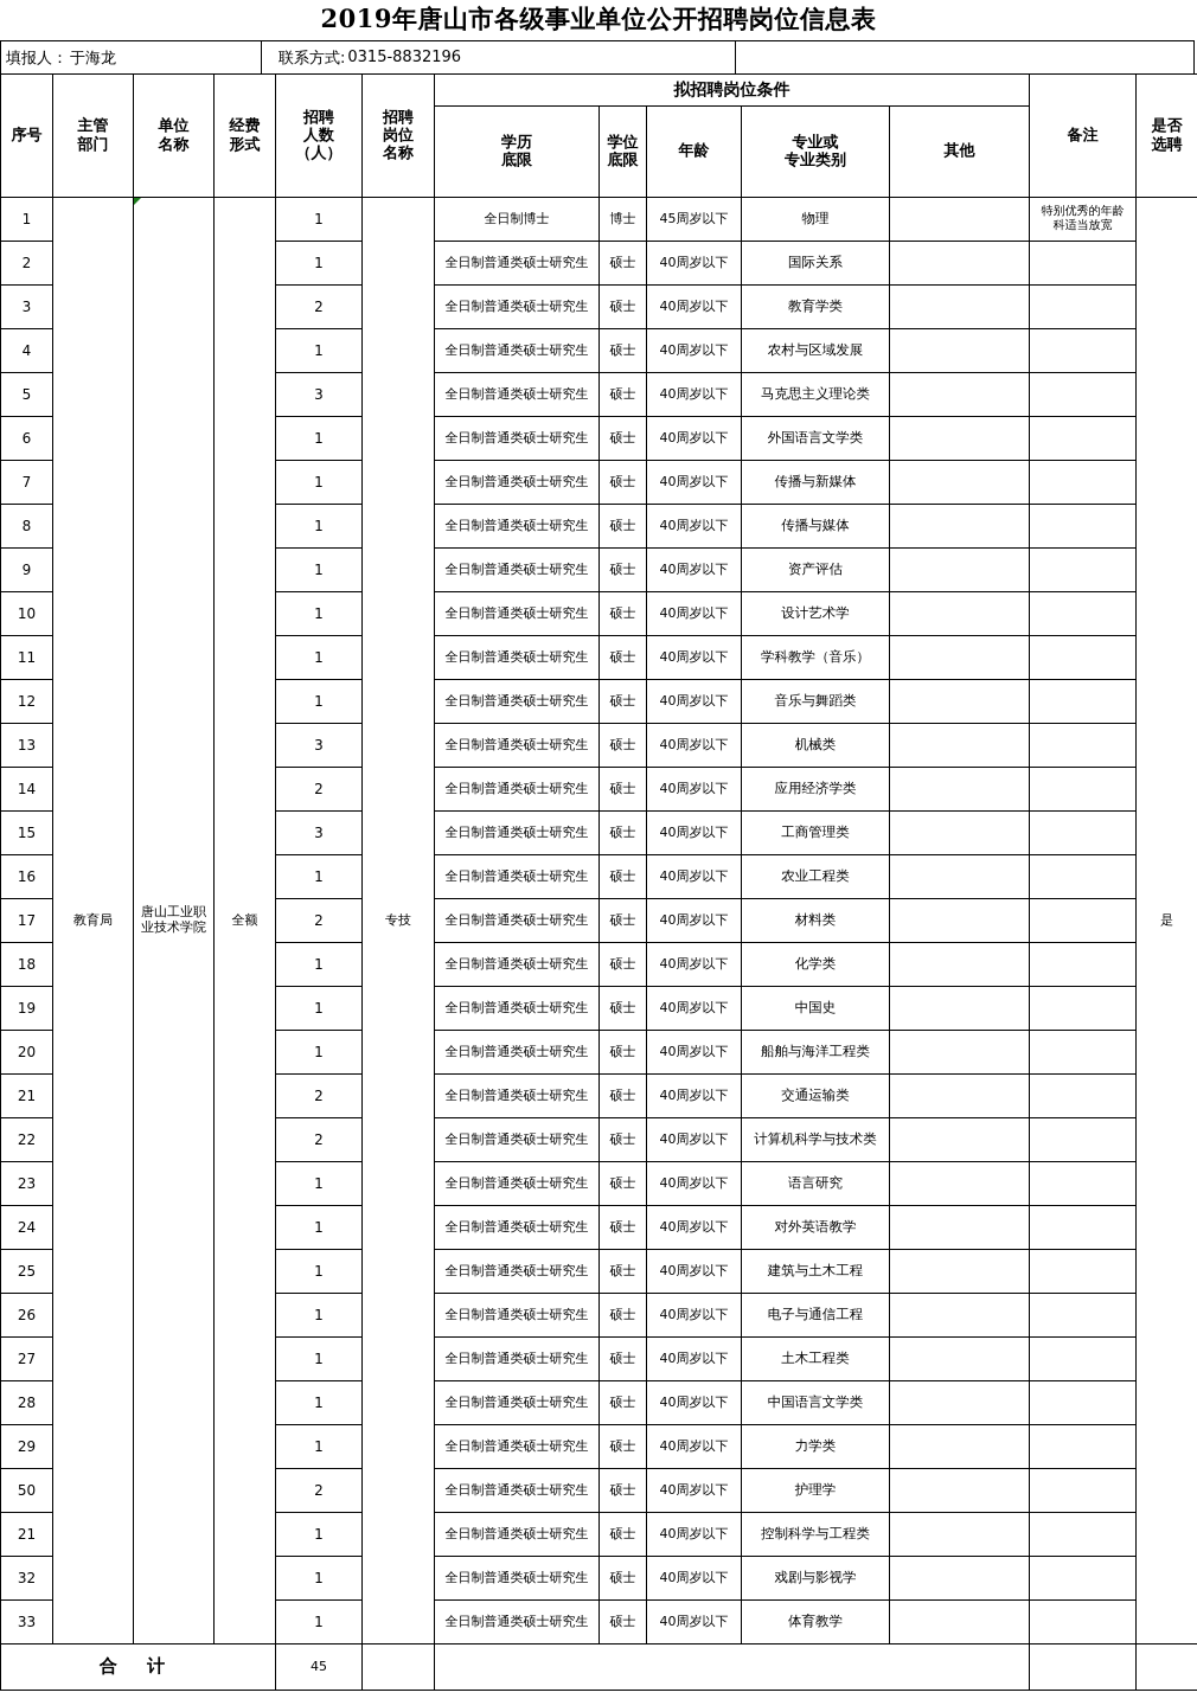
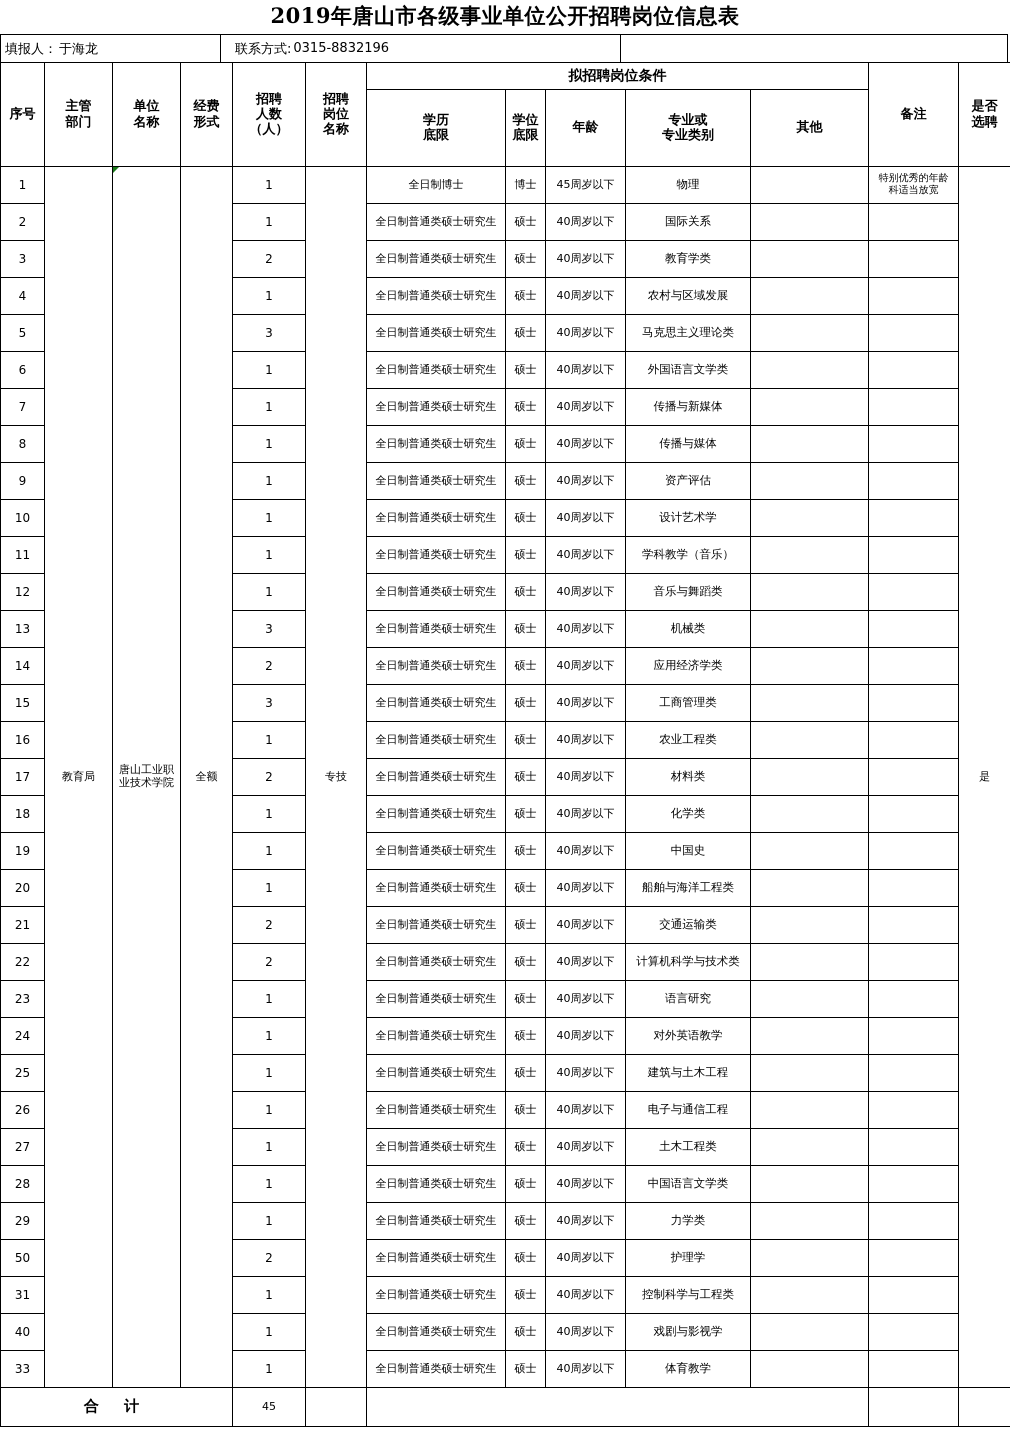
  2019年唐山市各级事业单位公开招聘岗位信息表
  填报人：
  于海龙
  联系方式:
  0315-8832196
  序号	主管 部门	单位 名称	经费 形式	招聘 人数 （人）	招聘 岗位 名称	拟招聘岗位条件	备注	是否 选聘
  学历 底限	学位 底限	年龄	专业或 专业类别	其他
  1	教育局	唐山工业职业技术学院	全额	1	专技	全日制博士	博士	45周岁以下	物理		特别优秀的年龄科适当放宽	是
  2	1	全日制普通类硕士研究生	硕士	40周岁以下	国际关系
  3	2	全日制普通类硕士研究生	硕士	40周岁以下	教育学类
  4	1	全日制普通类硕士研究生	硕士	40周岁以下	农村与区域发展
  5	3	全日制普通类硕士研究生	硕士	40周岁以下	马克思主义理论类
  6	1	全日制普通类硕士研究生	硕士	40周岁以下	外国语言文学类
  7	1	全日制普通类硕士研究生	硕士	40周岁以下	传播与新媒体
  8	1	全日制普通类硕士研究生	硕士	40周岁以下	传播与媒体
  9	1	全日制普通类硕士研究生	硕士	40周岁以下	资产评估
  10	1	全日制普通类硕士研究生	硕士	40周岁以下	设计艺术学
  11	1	全日制普通类硕士研究生	硕士	40周岁以下	学科教学（音乐）
  12	1	全日制普通类硕士研究生	硕士	40周岁以下	音乐与舞蹈类
  13	3	全日制普通类硕士研究生	硕士	40周岁以下	机械类
  14	2	全日制普通类硕士研究生	硕士	40周岁以下	应用经济学类
  15	3	全日制普通类硕士研究生	硕士	40周岁以下	工商管理类
  16	1	全日制普通类硕士研究生	硕士	40周岁以下	农业工程类
  17	2	全日制普通类硕士研究生	硕士	40周岁以下	材料类
  18	1	全日制普通类硕士研究生	硕士	40周岁以下	化学类
  19	1	全日制普通类硕士研究生	硕士	40周岁以下	中国史
  20	1	全日制普通类硕士研究生	硕士	40周岁以下	船舶与海洋工程类
  21	2	全日制普通类硕士研究生	硕士	40周岁以下	交通运输类
  22	2	全日制普通类硕士研究生	硕士	40周岁以下	计算机科学与技术类
  23	1	全日制普通类硕士研究生	硕士	40周岁以下	语言研究
  24	1	全日制普通类硕士研究生	硕士	40周岁以下	对外英语教学
  25	1	全日制普通类硕士研究生	硕士	40周岁以下	建筑与土木工程
  26	1	全日制普通类硕士研究生	硕士	40周岁以下	电子与通信工程
  27	1	全日制普通类硕士研究生	硕士	40周岁以下	土木工程类
  28	1	全日制普通类硕士研究生	硕士	40周岁以下	中国语言文学类
  29	1	全日制普通类硕士研究生	硕士	40周岁以下	力学类
  50	2	全日制普通类硕士研究生	硕士	40周岁以下	护理学
- 21	1	全日制普通类硕士研究生	硕士	40周岁以下	控制科学与工程类
+ 31	1	全日制普通类硕士研究生	硕士	40周岁以下	控制科学与工程类
- 32	1	全日制普通类硕士研究生	硕士	40周岁以下	戏剧与影视学
+ 40	1	全日制普通类硕士研究生	硕士	40周岁以下	戏剧与影视学
  33	1	全日制普通类硕士研究生	硕士	40周岁以下	体育教学
  合 计	45
